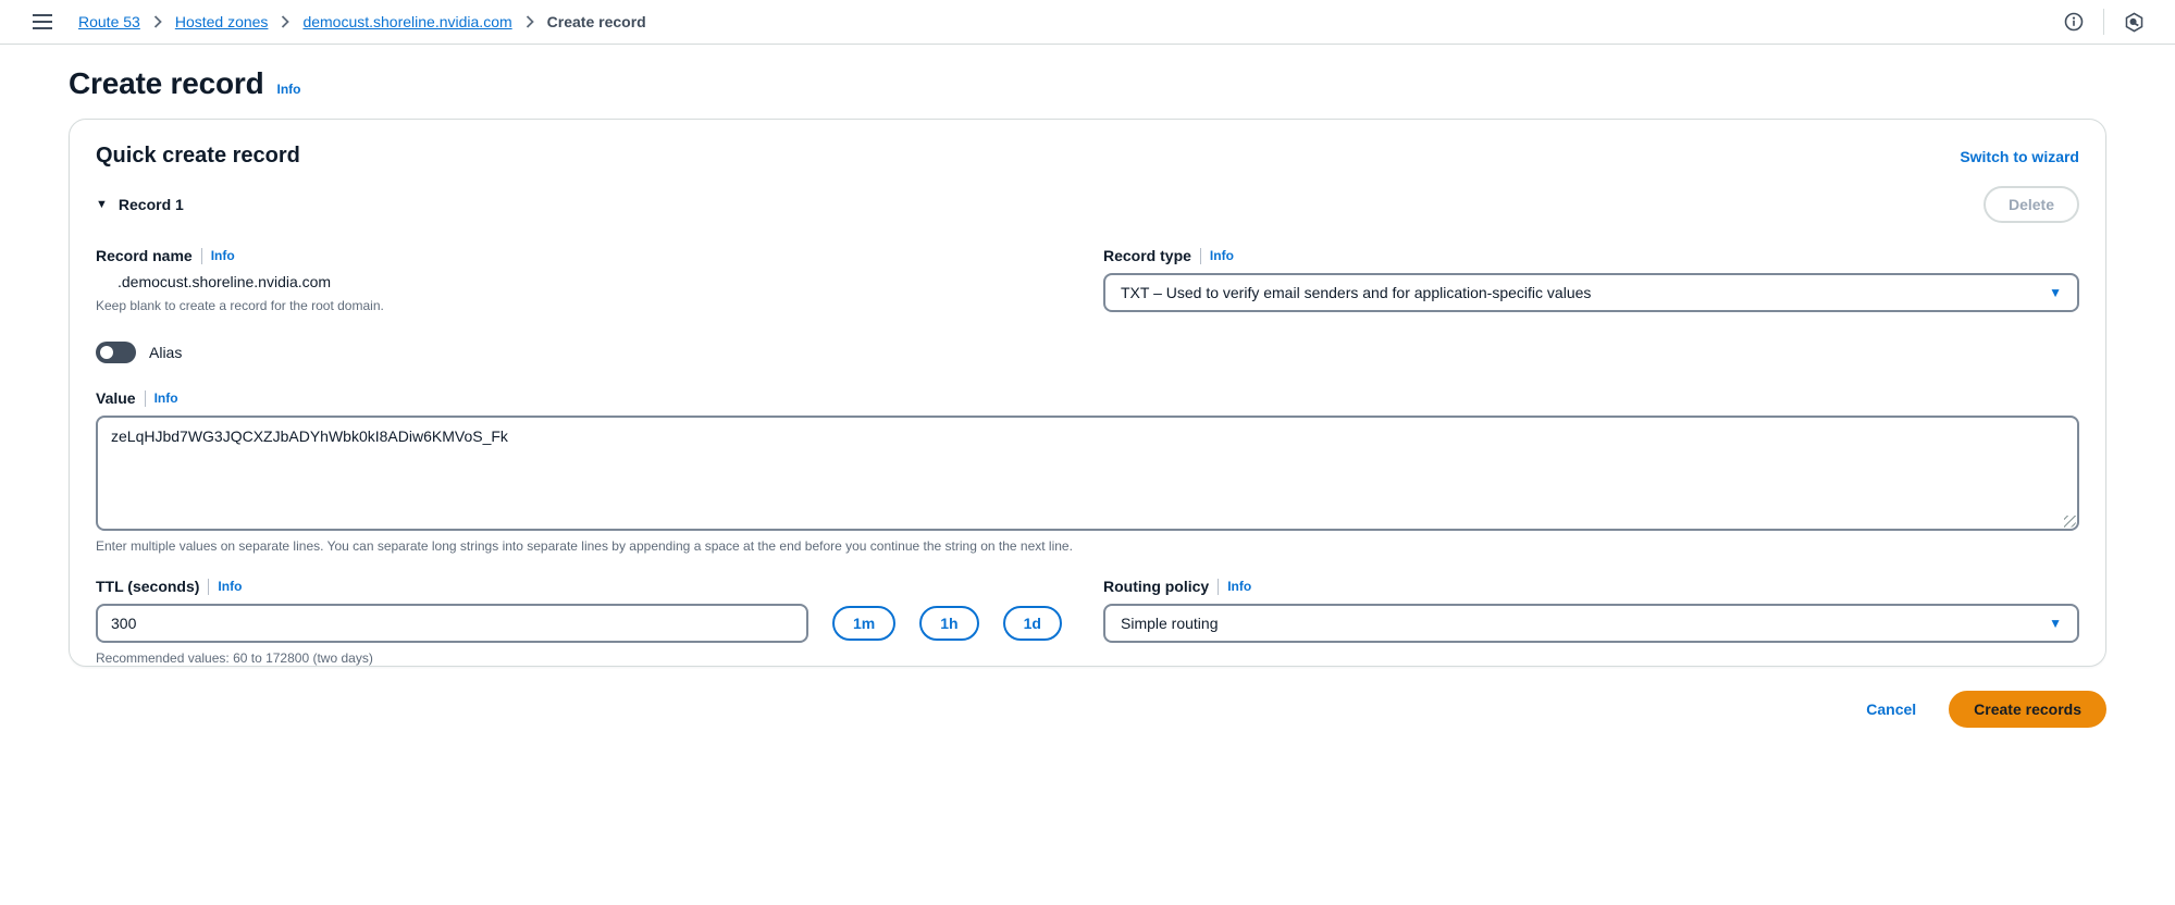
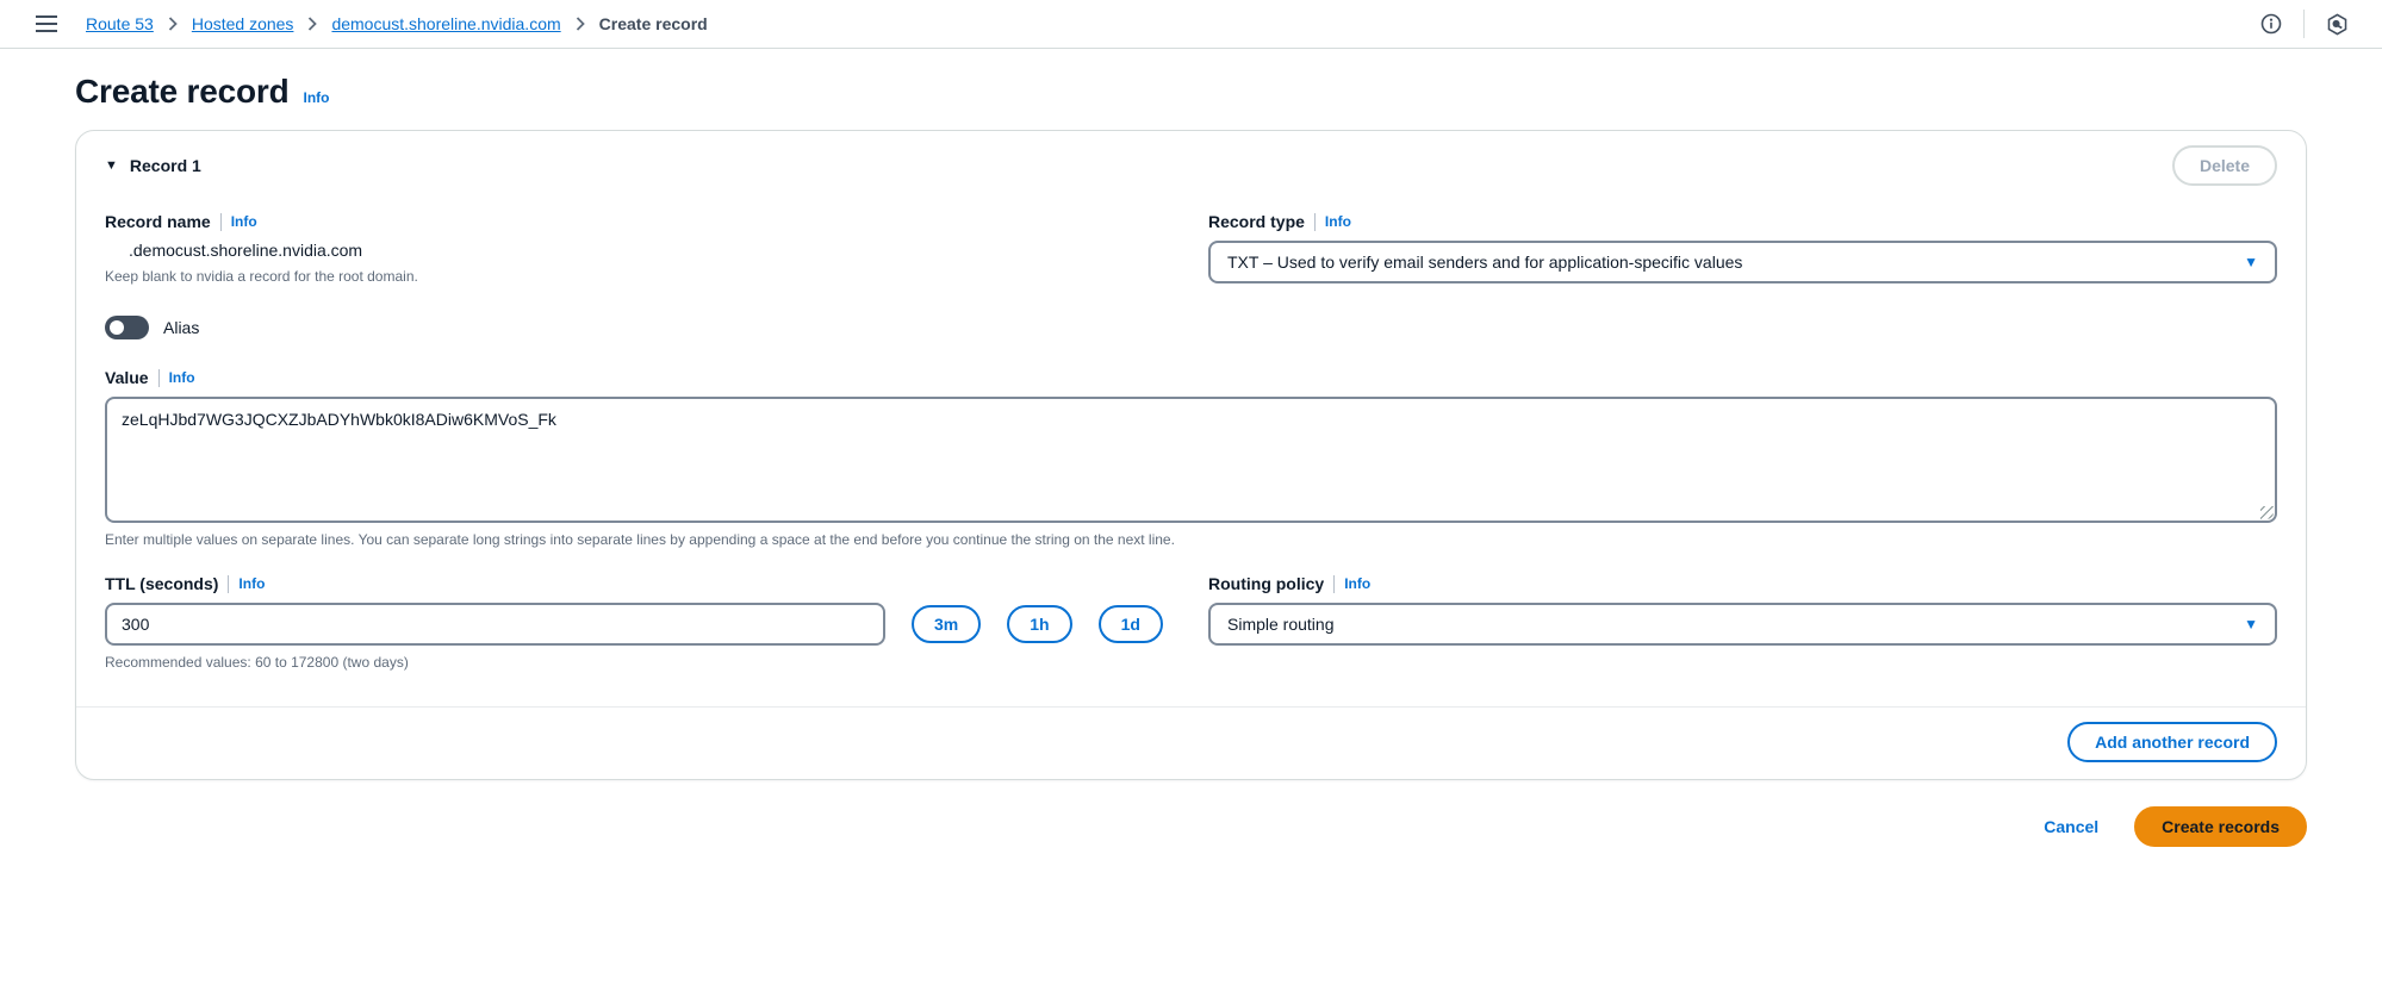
  Route 53
  Hosted zones
  democust.shoreline.nvidia.com
  Create record
  Create record
  Info
- Quick create record
- Switch to wizard
  ▼
  Record 1
  Delete
  Record name
  Info
  .democust.shoreline.nvidia.com
- Keep blank to create a record for the root domain.
+ Keep blank to nvidia a record for the root domain.
  Record type
  Info
  TXT – Used to verify email senders and for application-specific values
  ▼
  Alias
  Value
  Info
  zeLqHJbd7WG3JQCXZJbADYhWbk0kI8ADiw6KMVoS_Fk
  Enter multiple values on separate lines. You can separate long strings into separate lines by appending a space at the end before you continue the string on the next line.
  TTL (seconds)
  Info
  300
- 1m
+ 3m
  1h
  1d
  Recommended values: 60 to 172800 (two days)
  Routing policy
  Info
  Simple routing
  ▼
+ Add another record
  Cancel
  Create records
